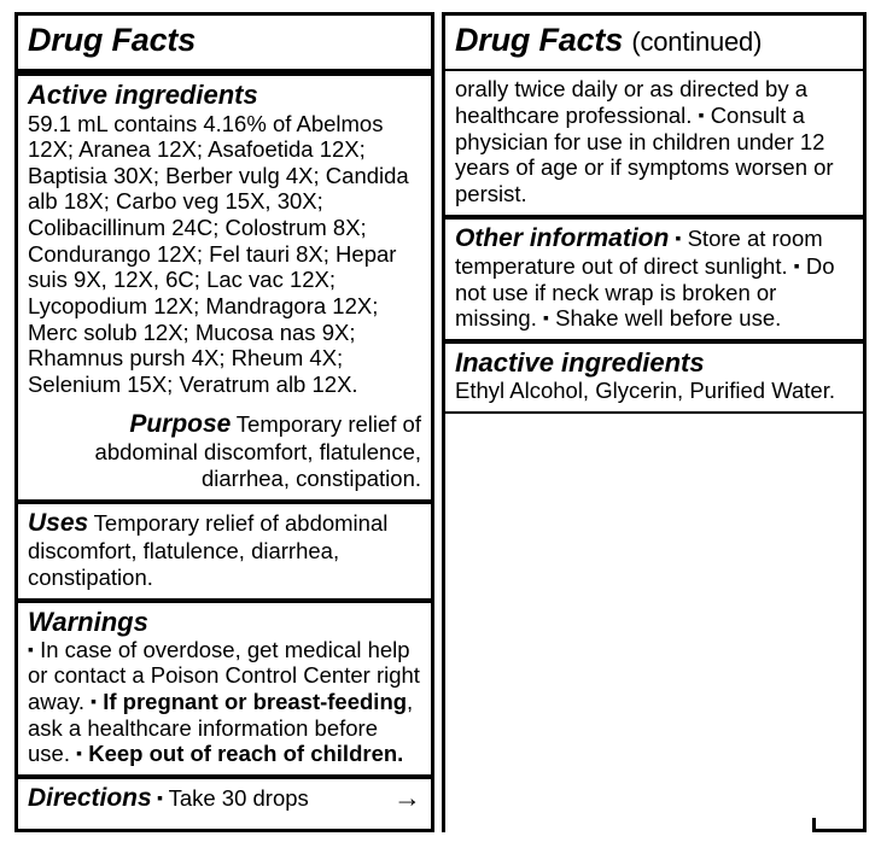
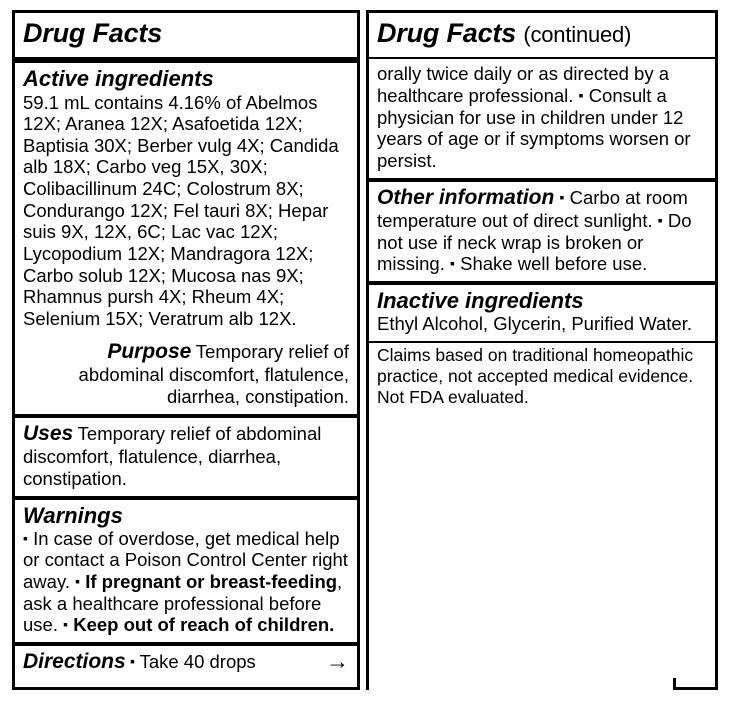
  Drug Facts
  Active ingredients
- 59.1 mL contains 4.16% of Abelmos 12X; Aranea 12X; Asafoetida 12X; Baptisia 30X; Berber vulg 4X; Candida alb 18X; Carbo veg 15X, 30X; Colibacillinum 24C; Colostrum 8X; Condurango 12X; Fel tauri 8X; Hepar suis 9X, 12X, 6C; Lac vac 12X; Lycopodium 12X; Mandragora 12X; Merc solub 12X; Mucosa nas 9X; Rhamnus pursh 4X; Rheum 4X; Selenium 15X; Veratrum alb 12X.
+ 59.1 mL contains 4.16% of Abelmos 12X; Aranea 12X; Asafoetida 12X; Baptisia 30X; Berber vulg 4X; Candida alb 18X; Carbo veg 15X, 30X; Colibacillinum 24C; Colostrum 8X; Condurango 12X; Fel tauri 8X; Hepar suis 9X, 12X, 6C; Lac vac 12X; Lycopodium 12X; Mandragora 12X; Carbo solub 12X; Mucosa nas 9X; Rhamnus pursh 4X; Rheum 4X; Selenium 15X; Veratrum alb 12X.
  Purpose Temporary relief of abdominal discomfort, flatulence, diarrhea, constipation.
  Uses Temporary relief of abdominal discomfort, flatulence, diarrhea, constipation.
  Warnings
- ▪ In case of overdose, get medical help or contact a Poison Control Center right away. ▪ If pregnant or breast-feeding, ask a healthcare information before use. ▪ Keep out of reach of children.
+ ▪ In case of overdose, get medical help or contact a Poison Control Center right away. ▪ If pregnant or breast-feeding, ask a healthcare professional before use. ▪ Keep out of reach of children.
- Directions ▪ Take 30 drops
+ Directions ▪ Take 40 drops
  →
  Drug Facts (continued)
  orally twice daily or as directed by a healthcare professional. ▪ Consult a physician for use in children under 12 years of age or if symptoms worsen or persist.
- Other information ▪ Store at room temperature out of direct sunlight. ▪ Do not use if neck wrap is broken or missing. ▪ Shake well before use.
+ Other information ▪ Carbo at room temperature out of direct sunlight. ▪ Do not use if neck wrap is broken or missing. ▪ Shake well before use.
  Inactive ingredients
  Ethyl Alcohol, Glycerin, Purified Water.
+ Claims based on traditional homeopathic practice, not accepted medical evidence. Not FDA evaluated.
